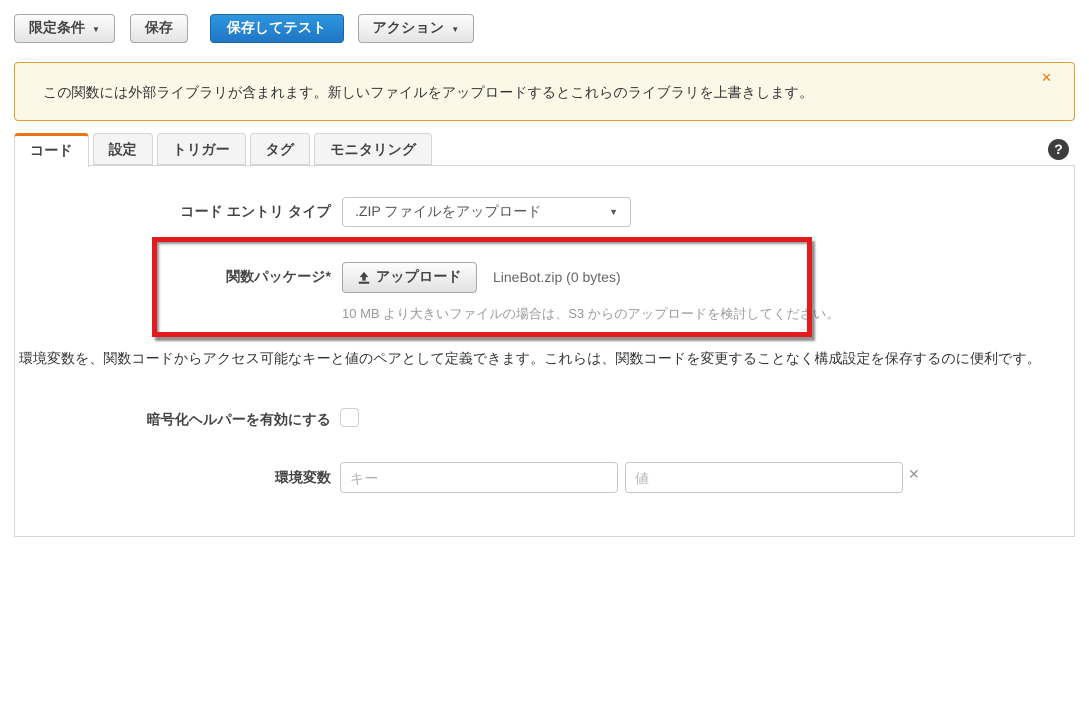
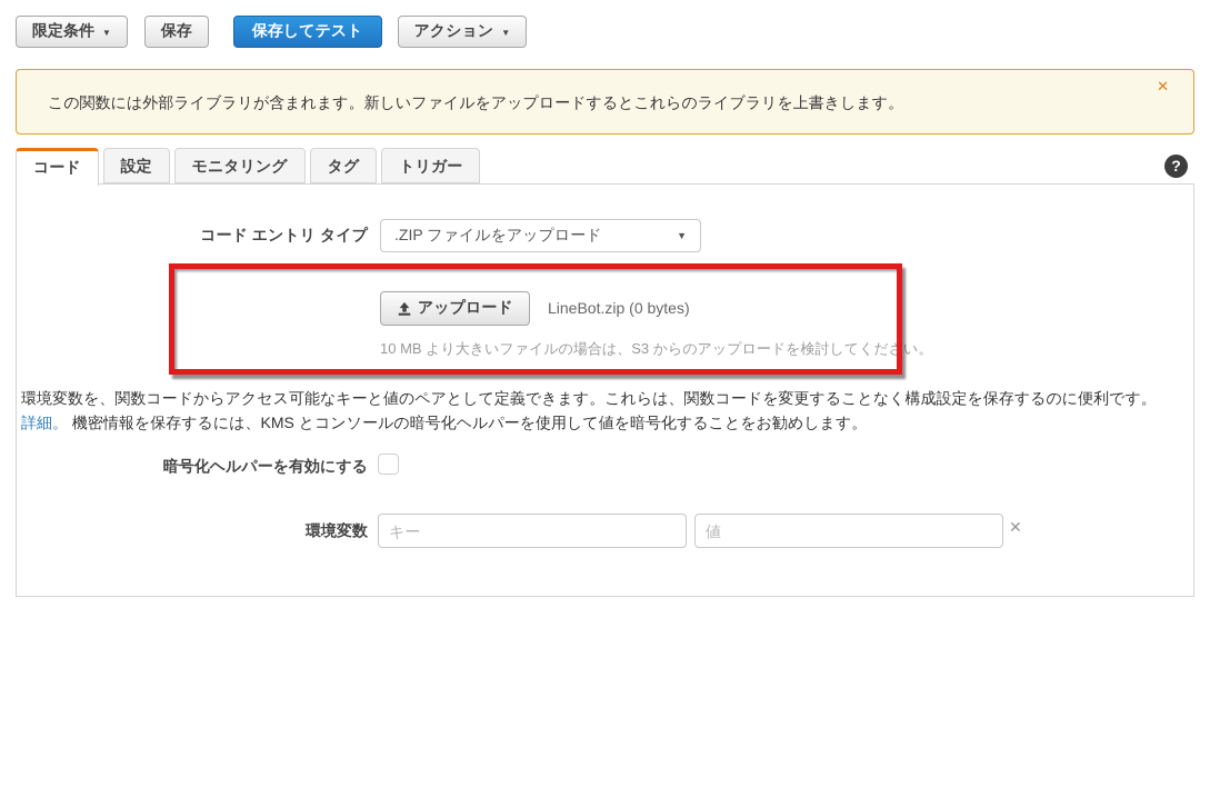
  限定条件
  ▼
  保存
  保存してテスト
  アクション
  ▼
  この関数には外部ライブラリが含まれます。新しいファイルをアップロードするとこれらのライブラリを上書きします。
  ✕
  コード
  設定
- トリガー
+ モニタリング
  タグ
- モニタリング
+ トリガー
  ?
  コード エントリ タイプ
  .ZIP ファイルをアップロード
  ▼
- 関数パッケージ*
  アップロード
  LineBot.zip (0 bytes)
  10 MB より大きいファイルの場合は、S3 からのアップロードを検討してください。
  環境変数を、関数コードからアクセス可能なキーと値のペアとして定義できます。これらは、関数コードを変更することなく構成設定を保存するのに便利です。
+ 詳細。 機密情報を保存するには、KMS とコンソールの暗号化ヘルパーを使用して値を暗号化することをお勧めします。
  暗号化ヘルパーを有効にする
  環境変数
  キー
  値
  ✕
